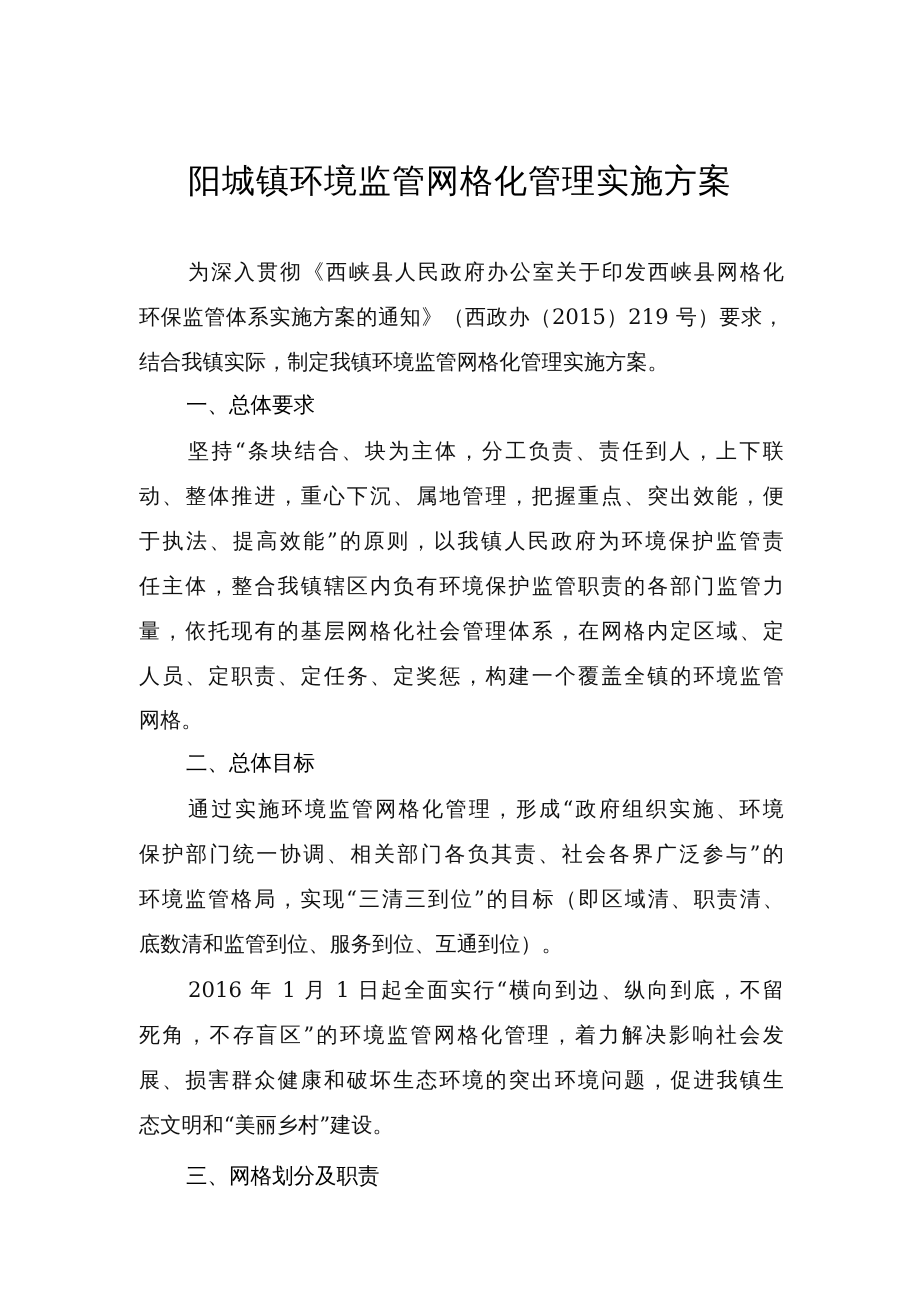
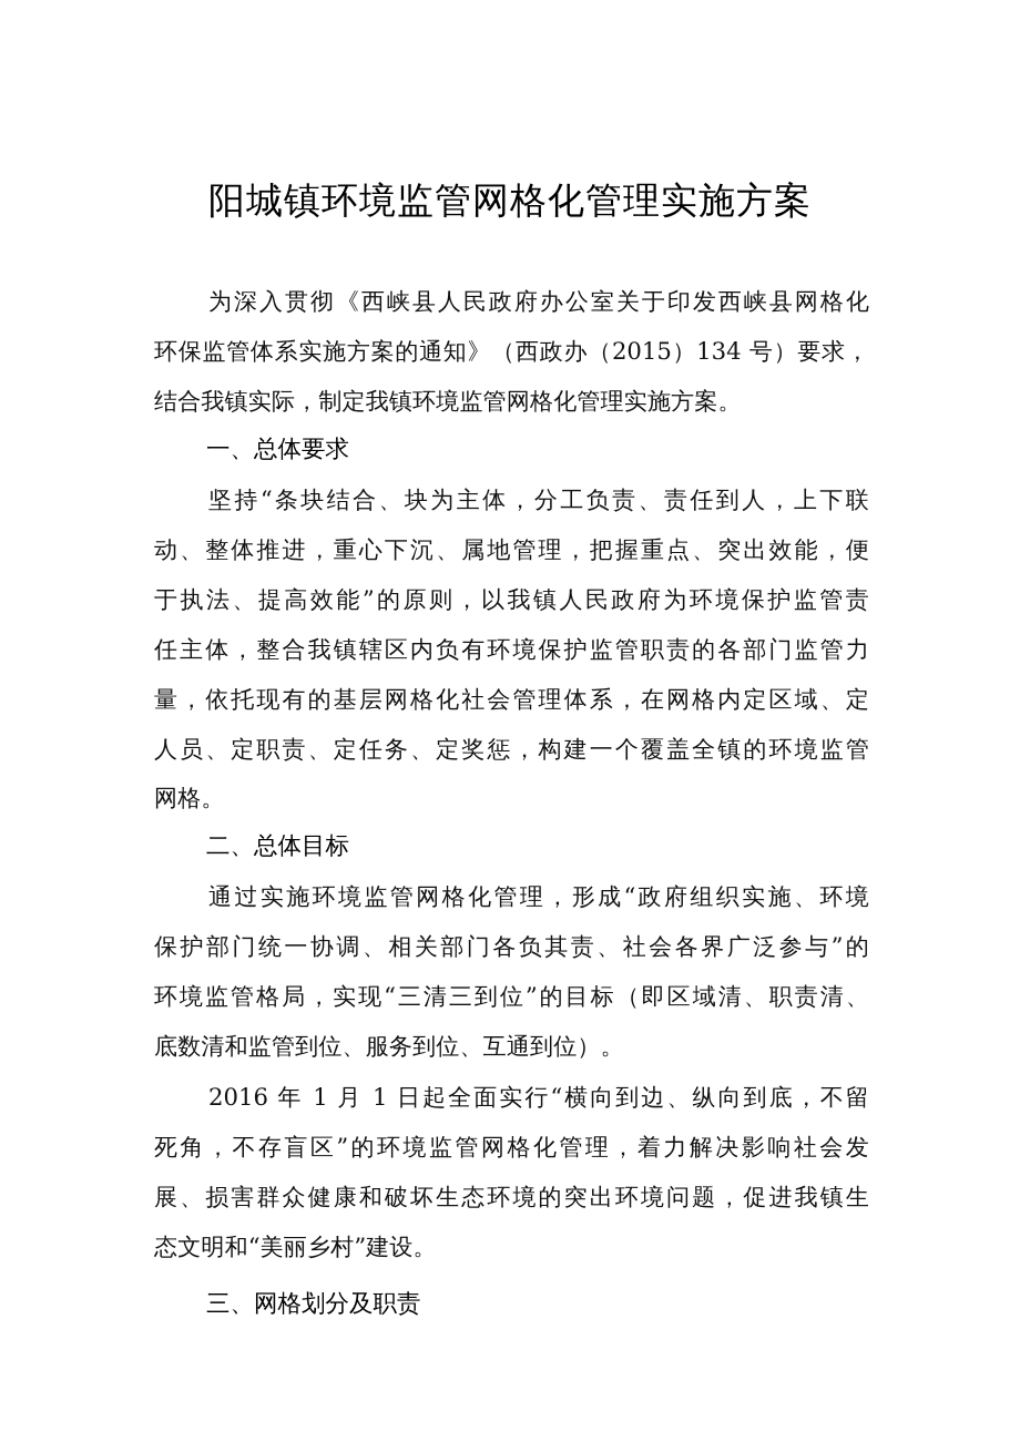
  阳城镇环境监管网格化管理实施方案
  为深入贯彻《西峡县人民政府办公室关于印发西峡县网格化
- 环保监管体系实施方案的通知》（西政办（2015）219 号）要求，
+ 环保监管体系实施方案的通知》（西政办（2015）134 号）要求，
  结合我镇实际，制定我镇环境监管网格化管理实施方案。
  一、总体要求
  坚持“条块结合、块为主体，分工负责、责任到人，上下联
  动、整体推进，重心下沉、属地管理，把握重点、突出效能，便
  于执法、提高效能”的原则，以我镇人民政府为环境保护监管责
  任主体，整合我镇辖区内负有环境保护监管职责的各部门监管力
  量，依托现有的基层网格化社会管理体系，在网格内定区域、定
  人员、定职责、定任务、定奖惩，构建一个覆盖全镇的环境监管
  网格。
  二、总体目标
  通过实施环境监管网格化管理，形成“政府组织实施、环境
  保护部门统一协调、相关部门各负其责、社会各界广泛参与”的
  环境监管格局，实现“三清三到位”的目标（即区域清、职责清、
  底数清和监管到位、服务到位、互通到位）。
  2016 年 1 月 1 日起全面实行“横向到边、纵向到底，不留
  死角，不存盲区”的环境监管网格化管理，着力解决影响社会发
  展、损害群众健康和破坏生态环境的突出环境问题，促进我镇生
  态文明和“美丽乡村”建设。
  三、网格划分及职责
